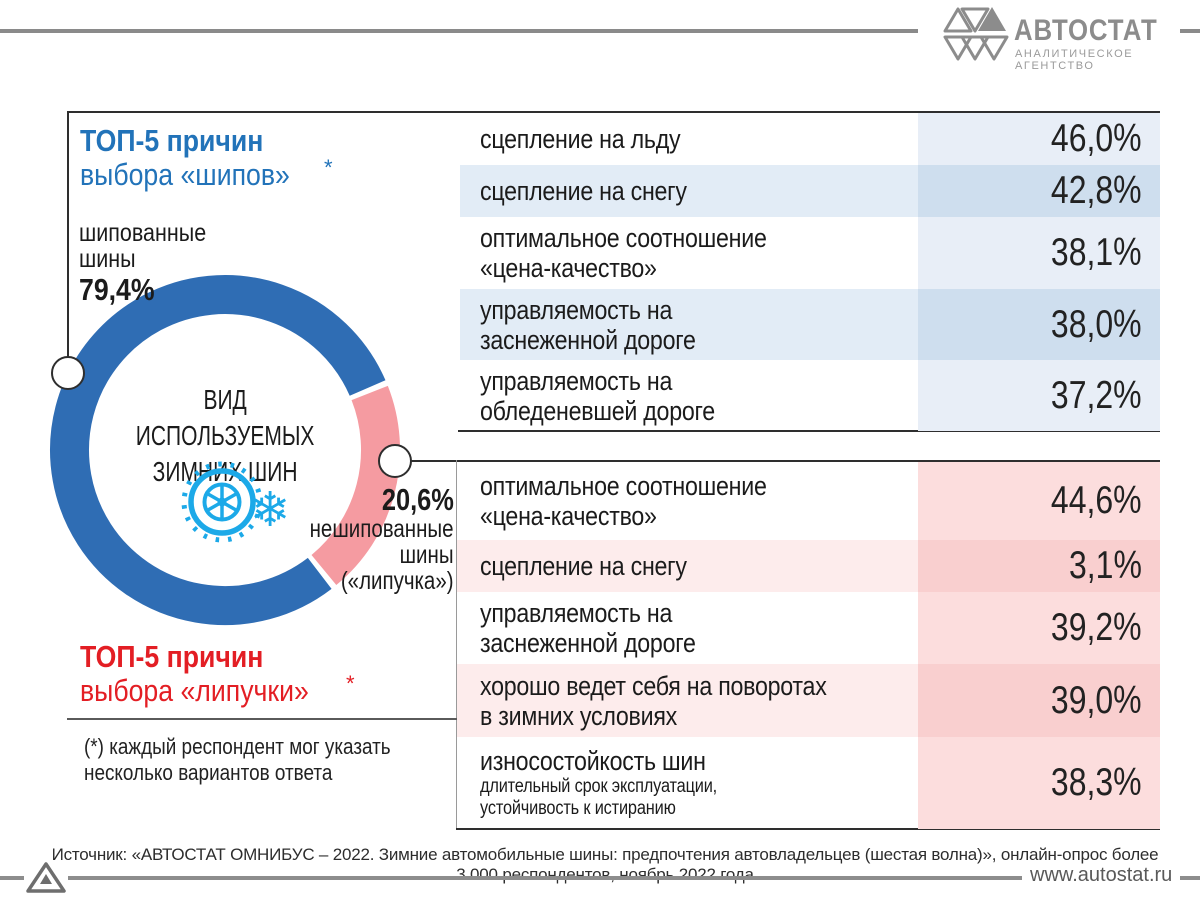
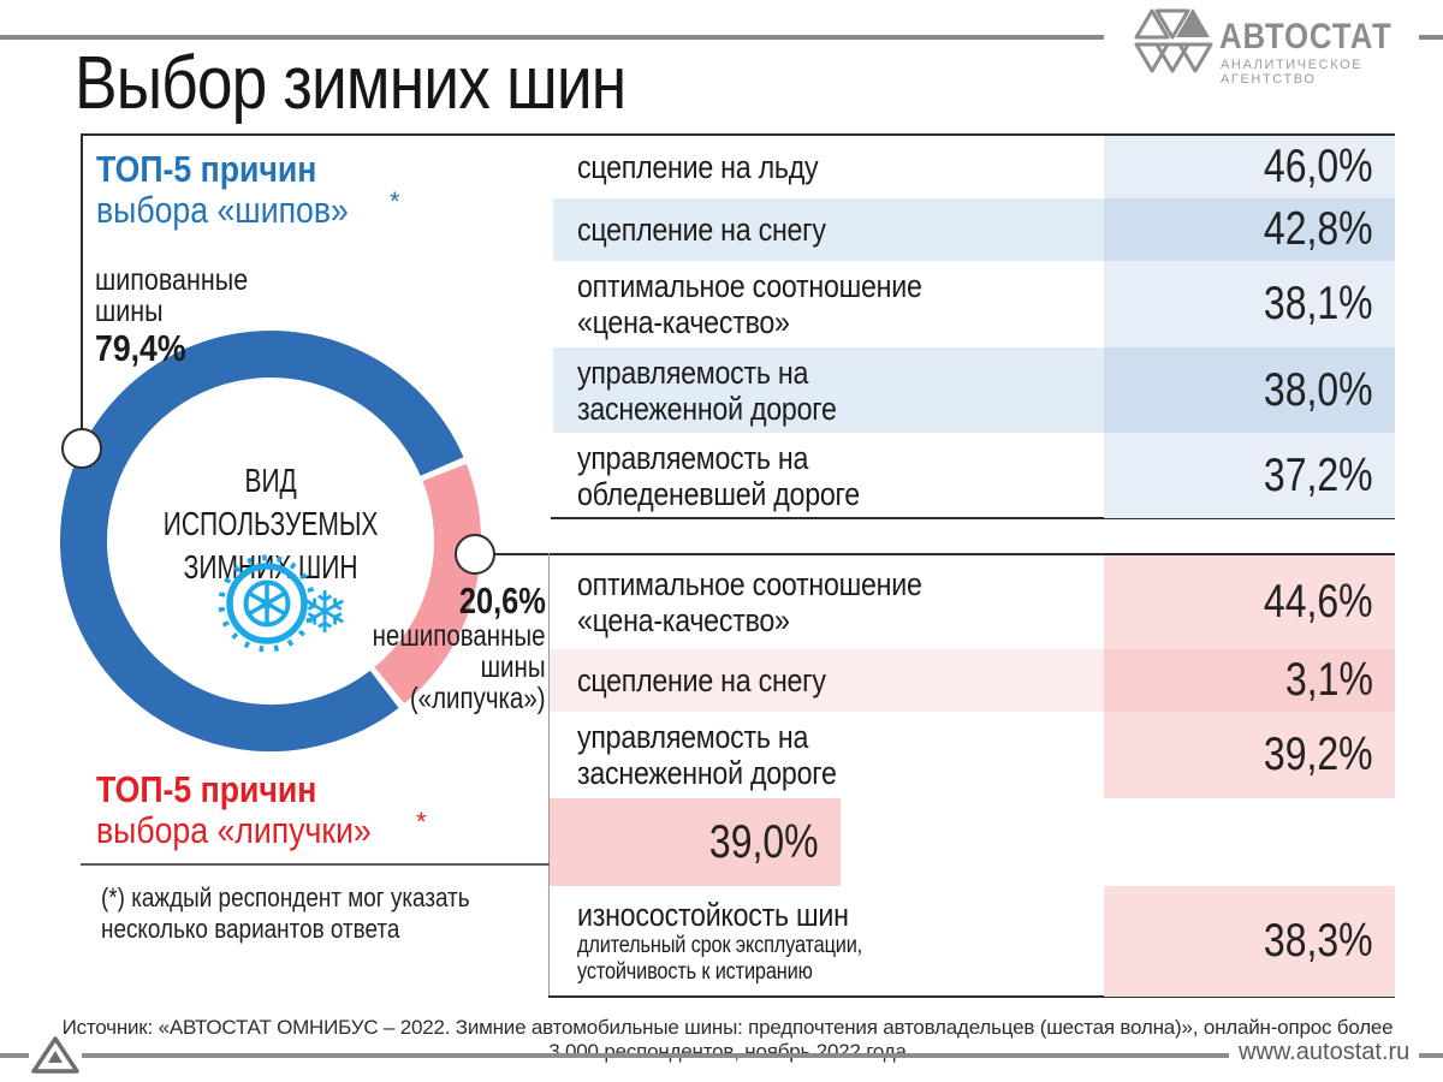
  АВТОСТАТ
  АНАЛИТИЧЕСКОЕ АГЕНТСТВО
+ Выбор зимних шин
  ТОП-5 причин
  выбора «шипов» *
  ВИД
  ИСПОЛЬЗУЕМЫХ
  ЗИМН ШИН
  ❄
  шипованные
  шины
  79,4%
  20,6%
  нешипованные
  шины
  («липучка»)
  ТОП-5 причин
  выбора «липучки» *
  (*) каждый респондент мог указать
  несколько вариантов ответа
  сцепление на льду
  46,0%
  сцепление на снегу
  42,8%
  оптимальное соотношение
  «цена-качество»
  38,1%
  управляемость на
  заснеженной дороге
  38,0%
  управляемость на
  обледеневшей дороге
  37,2%
  оптимальное соотношение
  «цена-качество»
  44,6%
  сцепление на снегу
  3,1%
  управляемость на
  заснеженной дороге
  39,2%
- хорошо ведет себя на поворотах
- в зимних условиях
  39,0%
  износостойкость шин
  длительный срок эксплуатации,
  устойчивость к истиранию
  38,3%
  Источник: «АВТОСТАТ ОМНИБУС – 2022. Зимние автомобильные шины: предпочтения автовладельцев (шестая волна)», онлайн-опрос более 3 000 респондентов, ноябрь 2022 года
  www.autostat.ru
